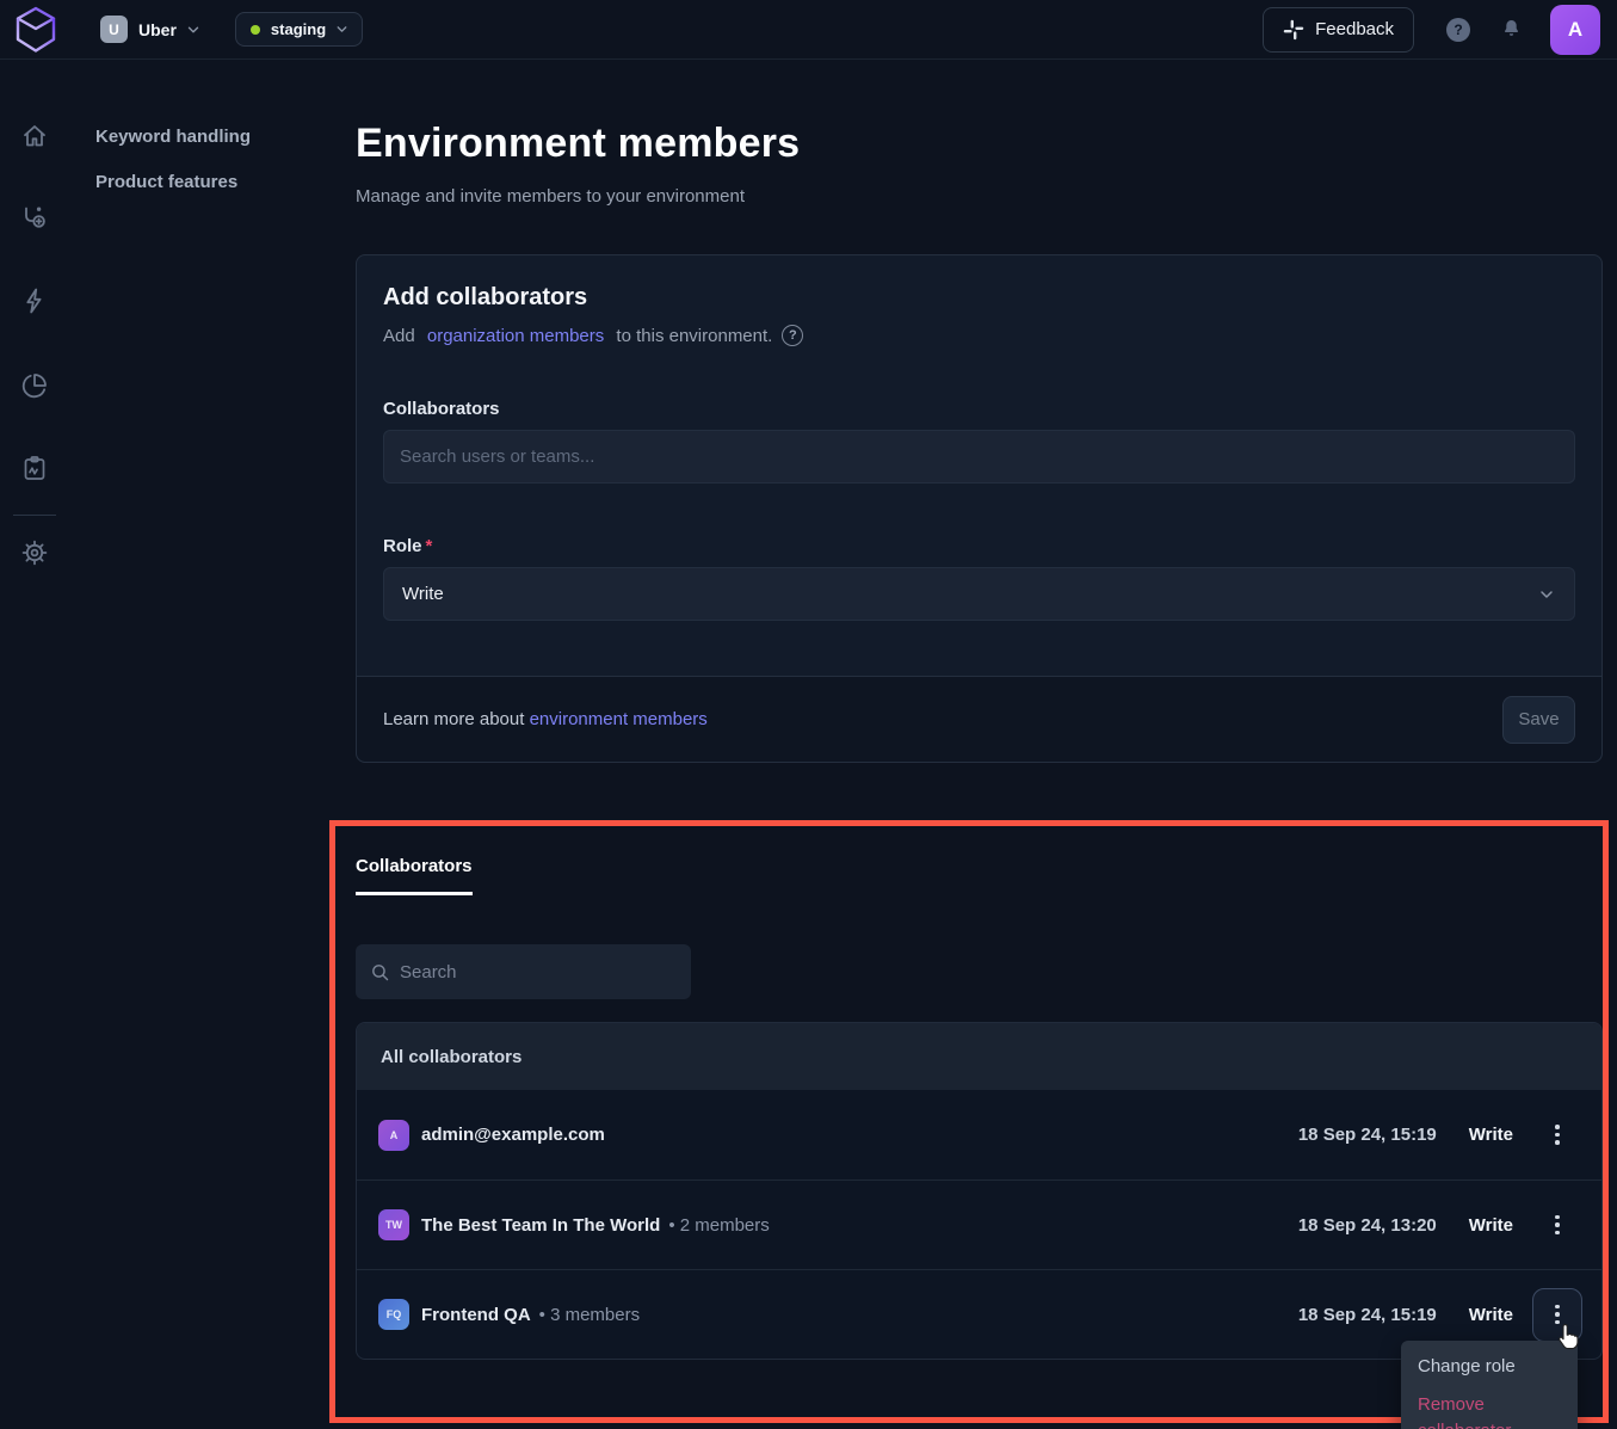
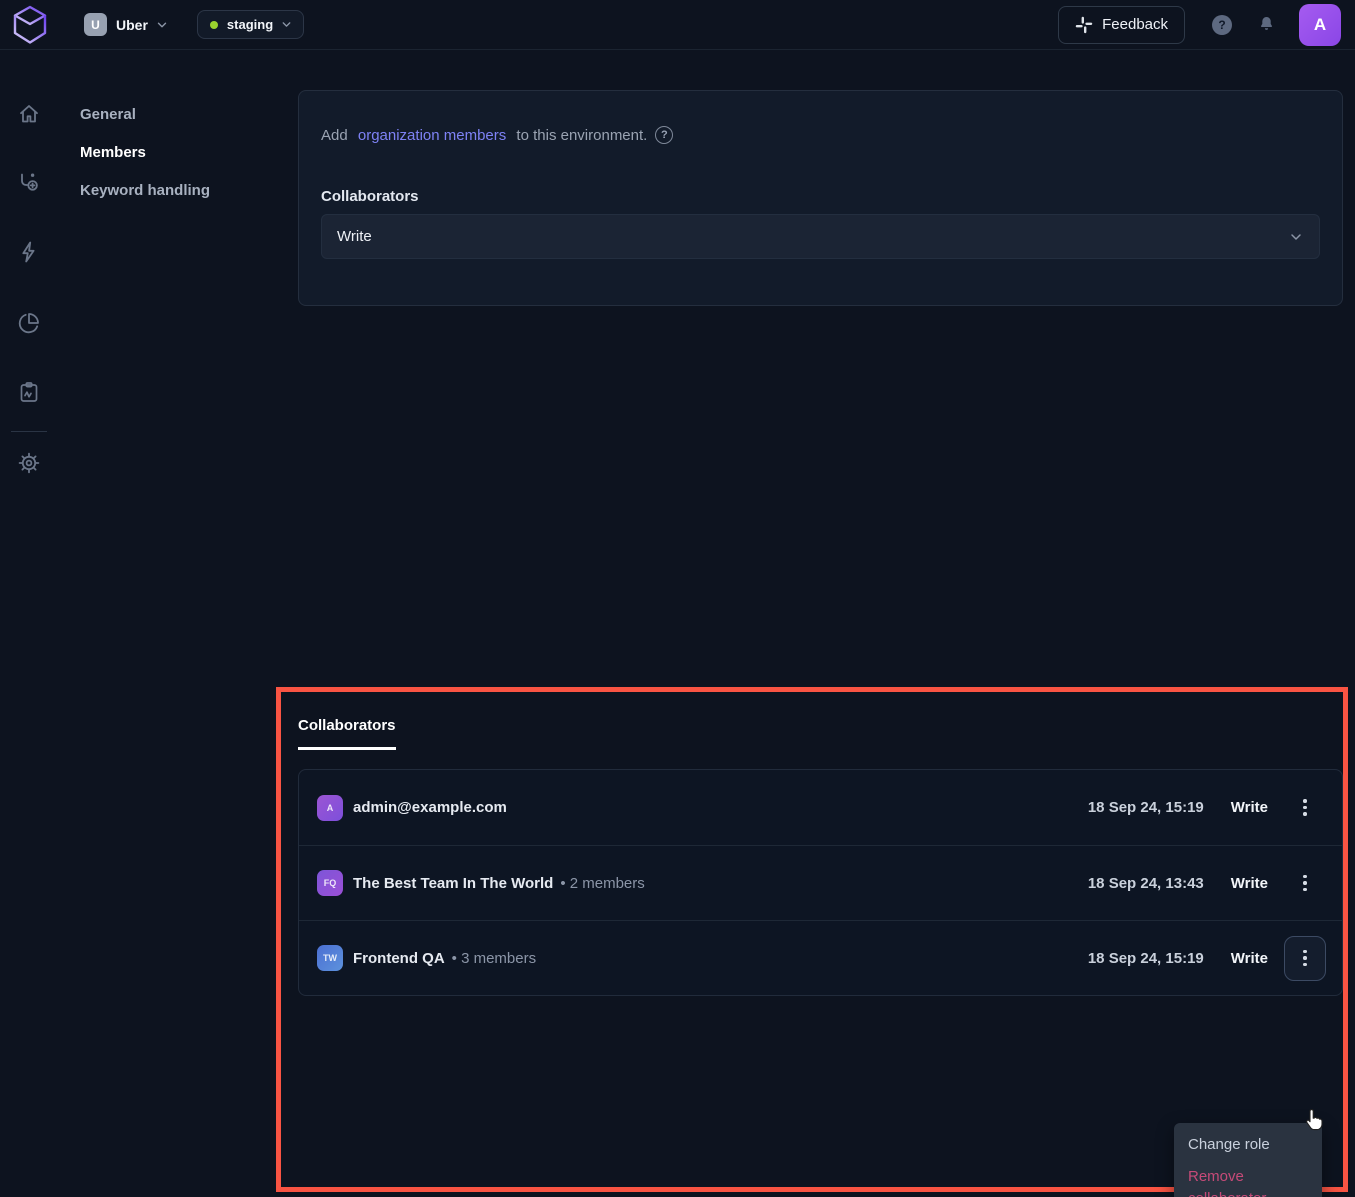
  U
  Uber
  staging
  Feedback
  ?
  A
+ General
+ Members
  Keyword handling
- Product features
- Environment members
- Manage and invite members to your environment
- Add collaborators
  Add
  organization members
  to this environment.
  ?
  Collaborators
- Search users or teams...
- Role *
  Write
- Learn more about environment members
- Save
  Collaborators
- Search
- All collaborators
  A
  admin@example.com
  18 Sep 24, 15:19
  Write
- TW
+ FQ
  The Best Team In The World
  • 2 members
- 18 Sep 24, 13:20
+ 18 Sep 24, 13:43
  Write
- FQ
+ TW
  Frontend QA
  • 3 members
  18 Sep 24, 15:19
  Write
  Change role
